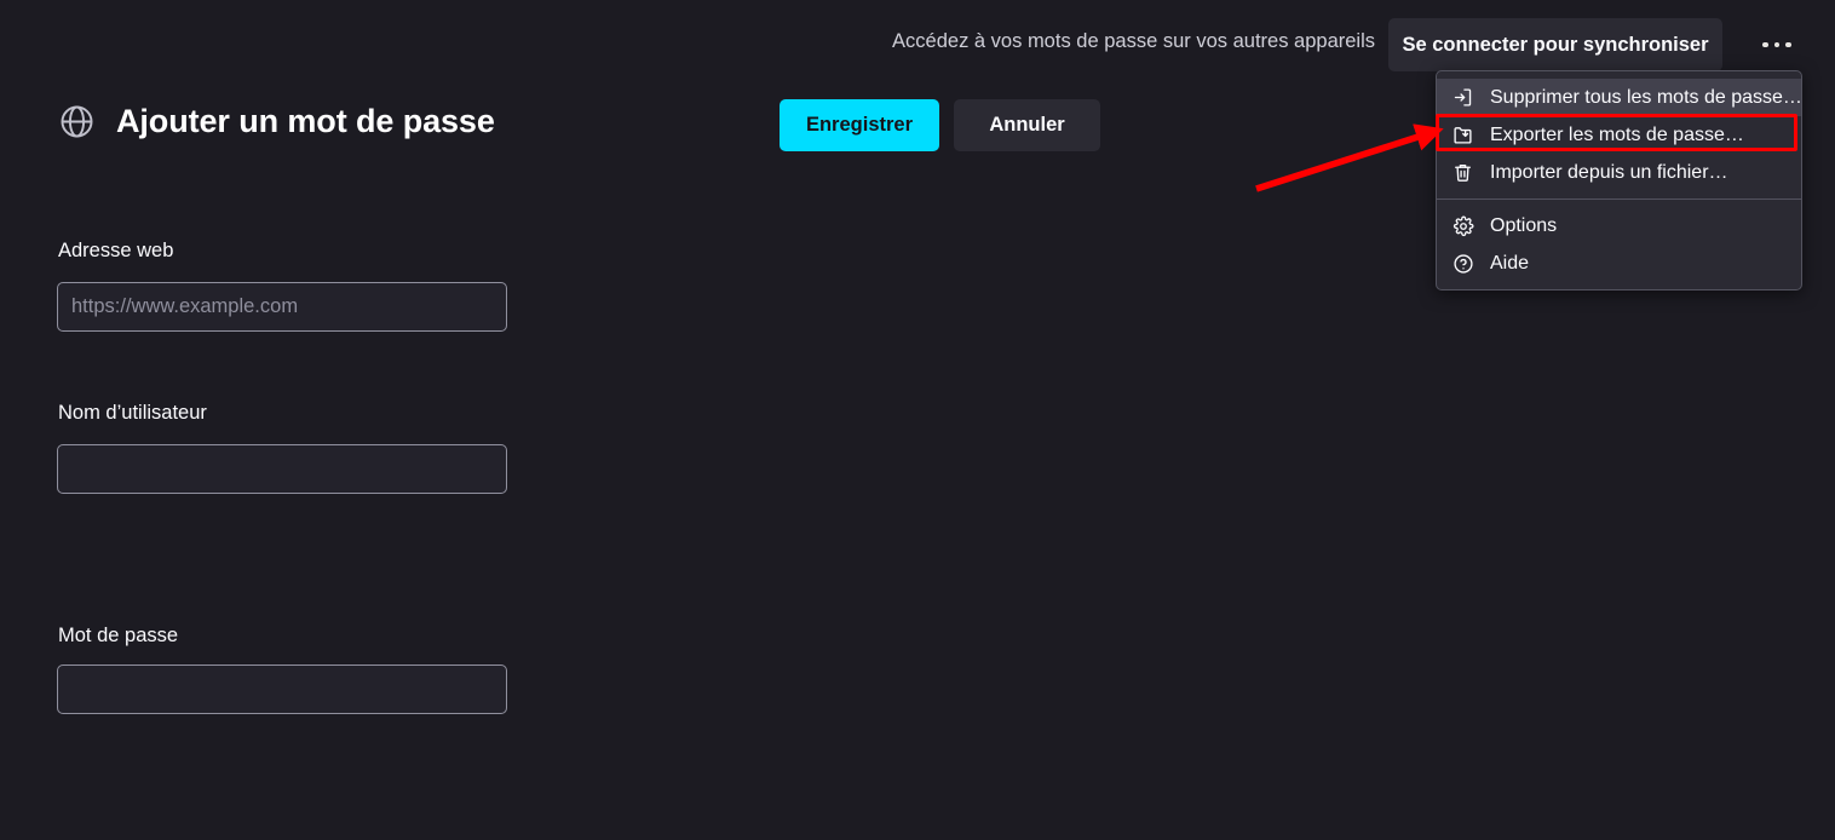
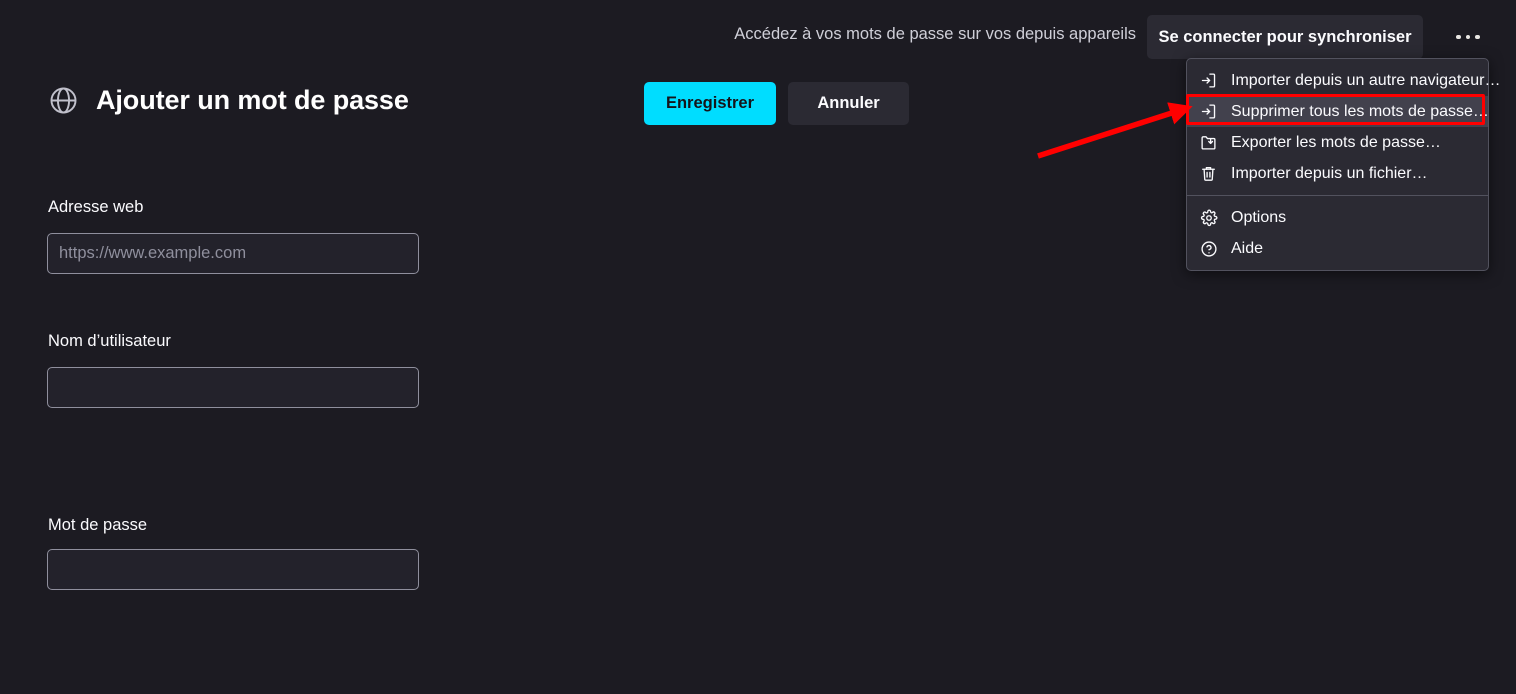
- Accédez à vos mots de passe sur vos autres appareils
+ Accédez à vos mots de passe sur vos depuis appareils
  Se connecter pour synchroniser
  Ajouter un mot de passe
  Enregistrer
  Annuler
  Adresse web
  https://www.example.com
  Nom d’utilisateur
  Mot de passe
+ Importer depuis un autre navigateur…
  Supprimer tous les mots de passe…
  Exporter les mots de passe…
  Importer depuis un fichier…
  Options
  Aide
